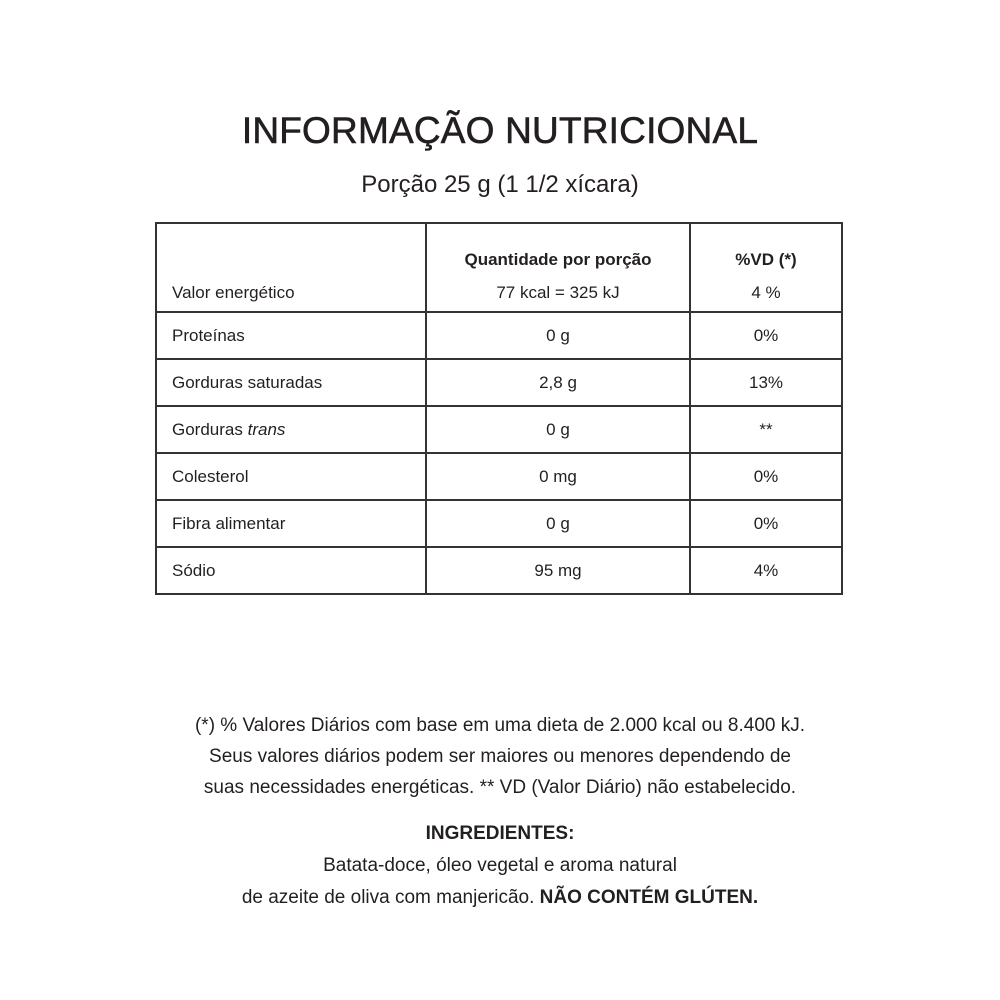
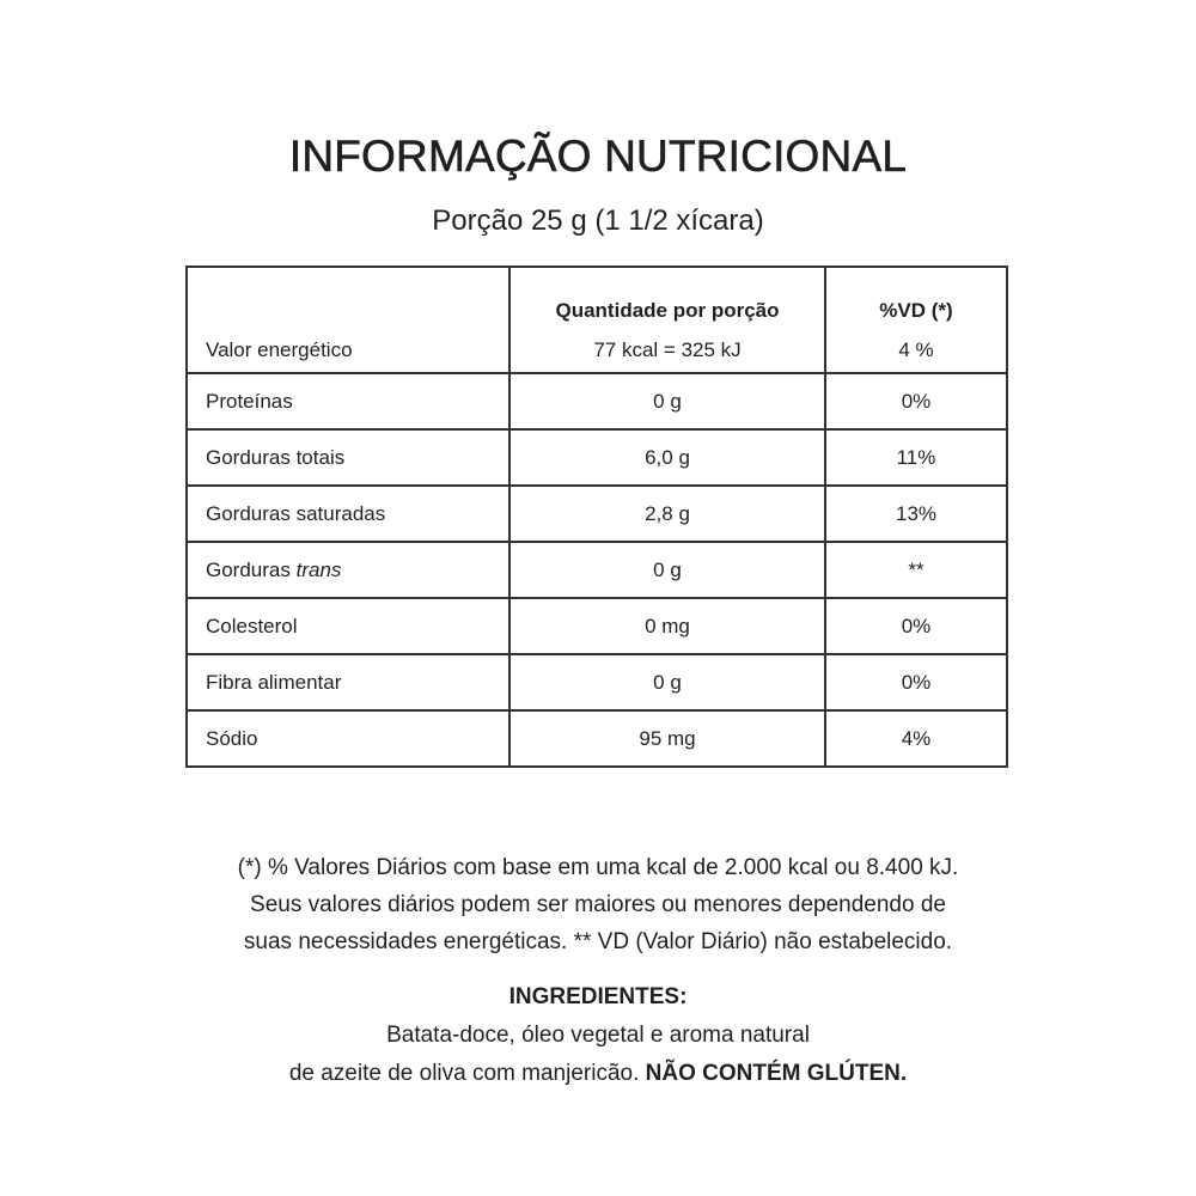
  INFORMAÇÃO NUTRICIONAL
  Porção 25 g (1 1/2 xícara)
  Valor energético	Quantidade por porção77 kcal = 325 kJ	%VD (*)4 %
  Proteínas	0 g	0%
+ Gorduras totais	6,0 g	11%
  Gorduras saturadas	2,8 g	13%
  Gorduras trans	0 g	**
  Colesterol	0 mg	0%
  Fibra alimentar	0 g	0%
  Sódio	95 mg	4%
- (*) % Valores Diários com base em uma dieta de 2.000 kcal ou 8.400 kJ.
+ (*) % Valores Diários com base em uma kcal de 2.000 kcal ou 8.400 kJ.
  Seus valores diários podem ser maiores ou menores dependendo de
  suas necessidades energéticas. ** VD (Valor Diário) não estabelecido.
  INGREDIENTES:
  Batata-doce, óleo vegetal e aroma natural
  de azeite de oliva com manjericão. NÃO CONTÉM GLÚTEN.
